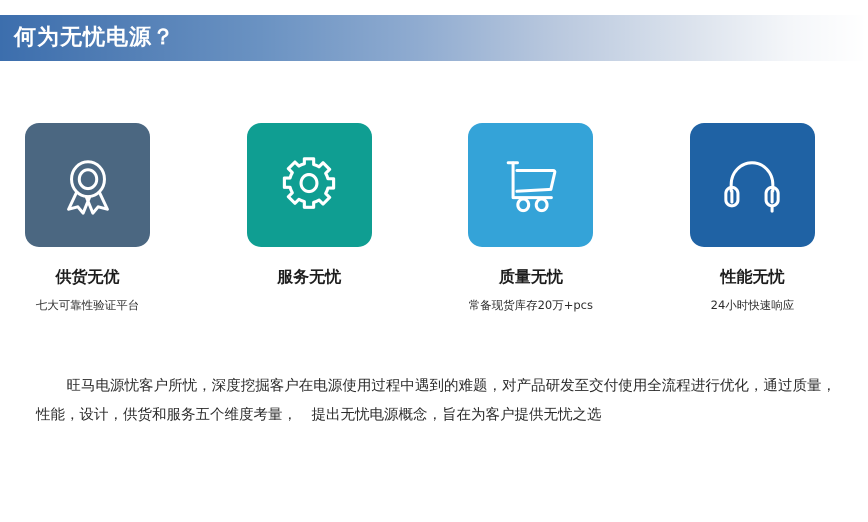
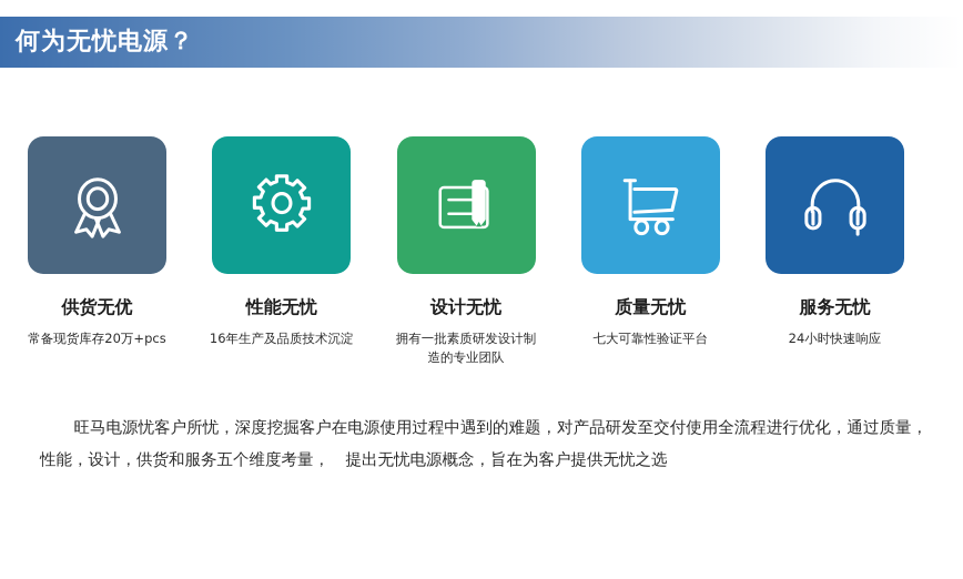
  何为无忧电源？
  供货无优
- 七大可靠性验证平台
+ 常备现货库存20万+pcs
- 服务无忧
+ 性能无忧
+ 16年生产及品质技术沉淀
+ 设计无忧
+ 拥有一批素质研发设计制造的专业团队
  质量无忧
- 常备现货库存20万+pcs
+ 七大可靠性验证平台
- 性能无忧
+ 服务无忧
  24小时快速响应
  旺马电源忧客户所忧，深度挖掘客户在电源使用过程中遇到的难题，对产品研发至交付使用全流程进行优化，通过质量，性能，设计，供货和服务五个维度考量， 提出无忧电源概念，旨在为客户提供无忧之选
